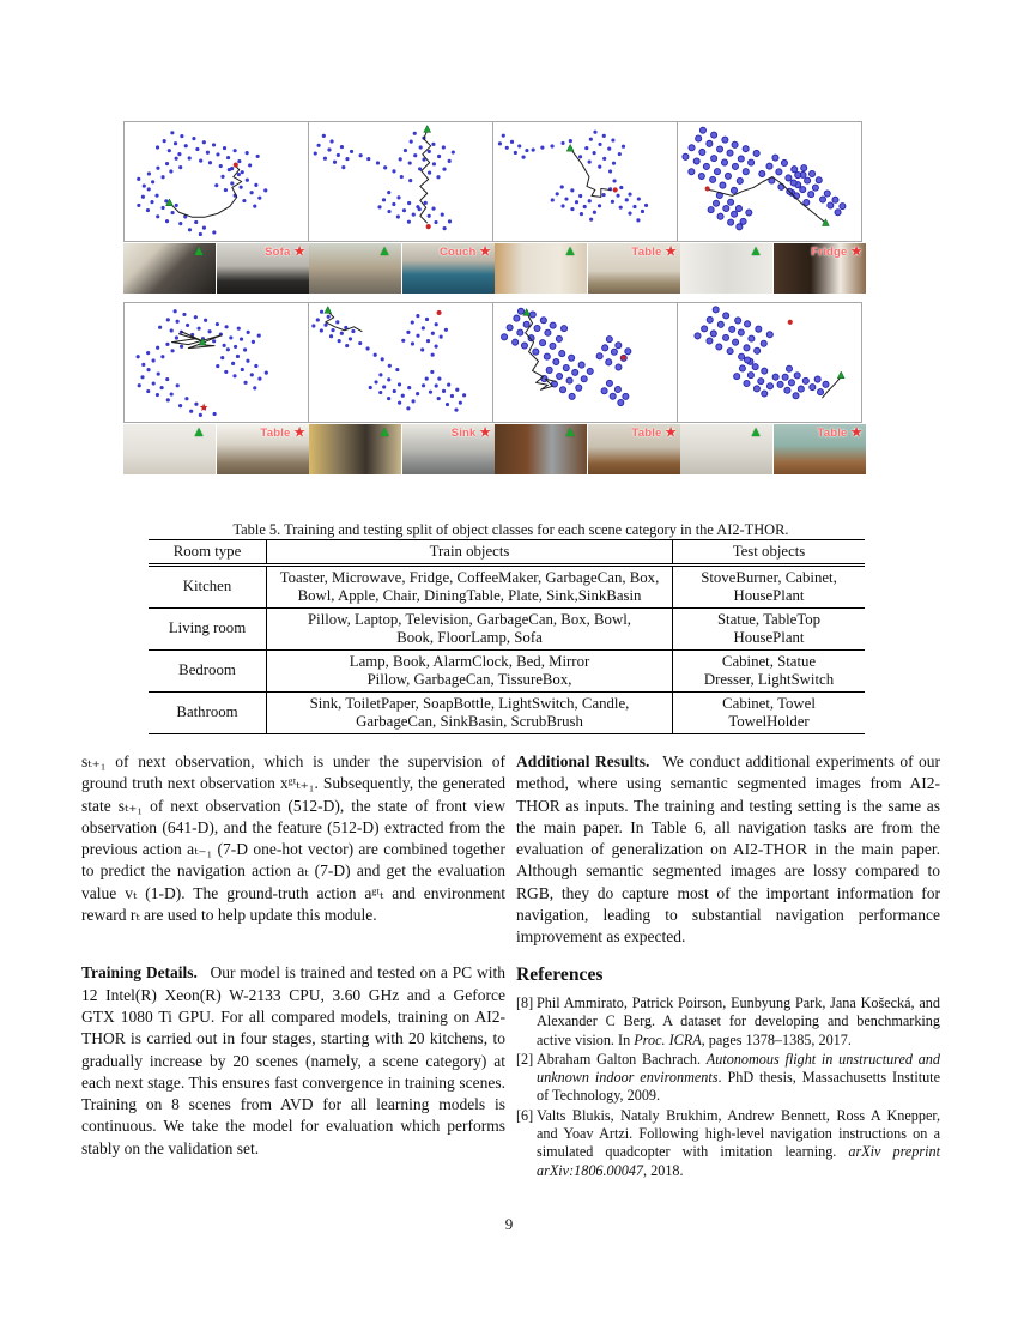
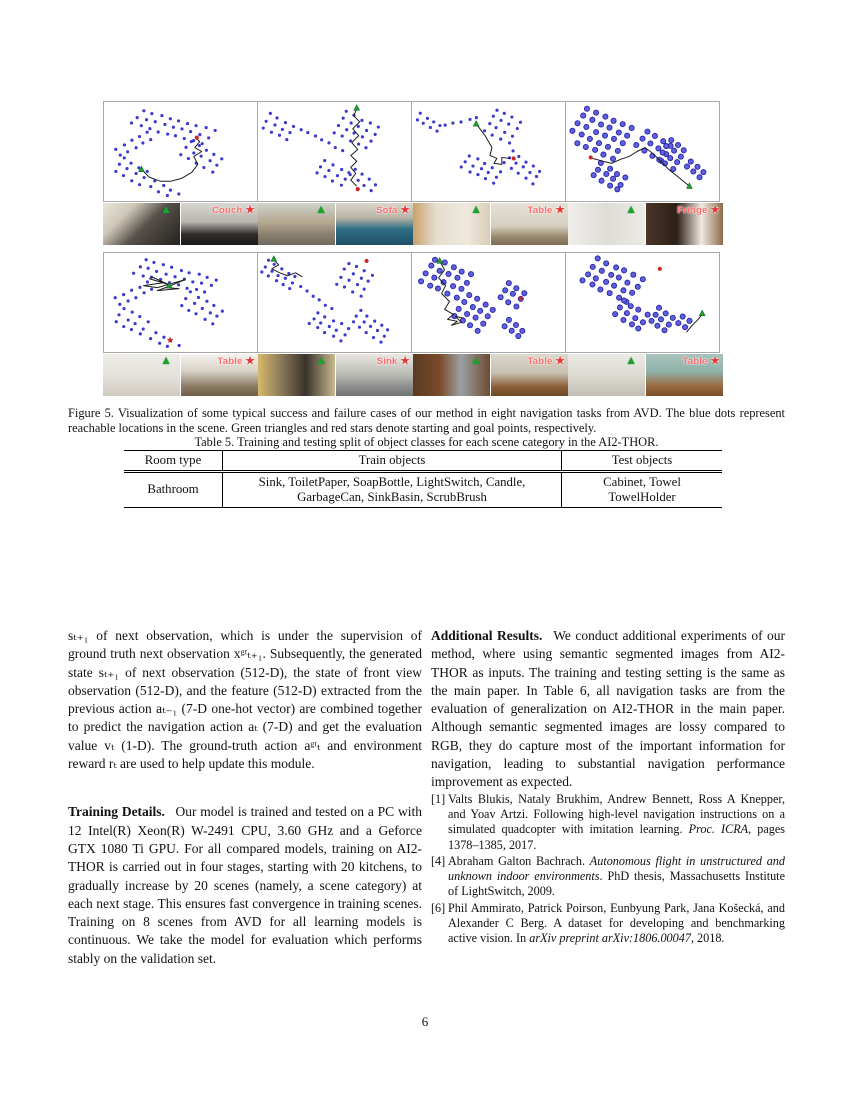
  ▲
- Sofa ★
+ Couch ★
  ▲
- Couch ★
+ Sofa ★
  ▲
  Table ★
  ▲
  Fridge ★
  ▲
  Table ★
  ▲
  Sink ★
  ▲
  Table ★
  ▲
  Table ★
+ Figure 5. Visualization of some typical success and failure cases of our method in eight navigation tasks from AVD. The blue dots represent reachable locations in the scene. Green triangles and red stars denote starting and goal points, respectively.
  Table 5. Training and testing split of object classes for each scene category in the AI2-THOR.
  Room type	Train objects	Test objects
- Kitchen	Toaster, Microwave, Fridge, CoffeeMaker, GarbageCan, Box,Bowl, Apple, Chair, DiningTable, Plate, Sink,SinkBasin	StoveBurner, Cabinet,HousePlant
- Living room	Pillow, Laptop, Television, GarbageCan, Box, Bowl,Book, FloorLamp, Sofa	Statue, TableTopHousePlant
- Bedroom	Lamp, Book, AlarmClock, Bed, MirrorPillow, GarbageCan, TissureBox,	Cabinet, StatueDresser, LightSwitch
  Bathroom	Sink, ToiletPaper, SoapBottle, LightSwitch, Candle,GarbageCan, SinkBasin, ScrubBrush	Cabinet, TowelTowelHolder
- sₜ₊₁ of next observation, which is under the supervision of ground truth next observation xᵍᵗₜ₊₁. Subsequently, the generated state sₜ₊₁ of next observation (512-D), the state of front view observation (641-D), and the feature (512-D) extracted from the previous action aₜ₋₁ (7-D one-hot vector) are combined together to predict the navigation action aₜ (7-D) and get the evaluation value vₜ (1-D). The ground-truth action aᵍᵗₜ and environment reward rₜ are used to help update this module.
+ sₜ₊₁ of next observation, which is under the supervision of ground truth next observation xᵍᵗₜ₊₁. Subsequently, the generated state sₜ₊₁ of next observation (512-D), the state of front view observation (512-D), and the feature (512-D) extracted from the previous action aₜ₋₁ (7-D one-hot vector) are combined together to predict the navigation action aₜ (7-D) and get the evaluation value vₜ (1-D). The ground-truth action aᵍᵗₜ and environment reward rₜ are used to help update this module.
- Training Details. Our model is trained and tested on a PC with 12 Intel(R) Xeon(R) W-2133 CPU, 3.60 GHz and a Geforce GTX 1080 Ti GPU. For all compared models, training on AI2-THOR is carried out in four stages, starting with 20 kitchens, to gradually increase by 20 scenes (namely, a scene category) at each next stage. This ensures fast convergence in training scenes. Training on 8 scenes from AVD for all learning models is continuous. We take the model for evaluation which performs stably on the validation set.
+ Training Details. Our model is trained and tested on a PC with 12 Intel(R) Xeon(R) W-2491 CPU, 3.60 GHz and a Geforce GTX 1080 Ti GPU. For all compared models, training on AI2-THOR is carried out in four stages, starting with 20 kitchens, to gradually increase by 20 scenes (namely, a scene category) at each next stage. This ensures fast convergence in training scenes. Training on 8 scenes from AVD for all learning models is continuous. We take the model for evaluation which performs stably on the validation set.
  Additional Results. We conduct additional experiments of our method, where using semantic segmented images from AI2-THOR as inputs. The training and testing setting is the same as the main paper. In Table 6, all navigation tasks are from the evaluation of generalization on AI2-THOR in the main paper. Although semantic segmented images are lossy compared to RGB, they do capture most of the important information for navigation, leading to substantial navigation performance improvement as expected.
- References
- [8]
+ [1]
- Phil Ammirato, Patrick Poirson, Eunbyung Park, Jana Košecká, and Alexander C Berg. A dataset for developing and benchmarking active vision. In Proc. ICRA, pages 1378–1385, 2017.
+ Valts Blukis, Nataly Brukhim, Andrew Bennett, Ross A Knepper, and Yoav Artzi. Following high-level navigation instructions on a simulated quadcopter with imitation learning. Proc. ICRA, pages 1378–1385, 2017.
- [2]
+ [4]
- Abraham Galton Bachrach. Autonomous flight in unstructured and unknown indoor environments. PhD thesis, Massachusetts Institute of Technology, 2009.
+ Abraham Galton Bachrach. Autonomous flight in unstructured and unknown indoor environments. PhD thesis, Massachusetts Institute of LightSwitch, 2009.
  [6]
- Valts Blukis, Nataly Brukhim, Andrew Bennett, Ross A Knepper, and Yoav Artzi. Following high-level navigation instructions on a simulated quadcopter with imitation learning. arXiv preprint arXiv:1806.00047, 2018.
+ Phil Ammirato, Patrick Poirson, Eunbyung Park, Jana Košecká, and Alexander C Berg. A dataset for developing and benchmarking active vision. In arXiv preprint arXiv:1806.00047, 2018.
- 9
+ 6
